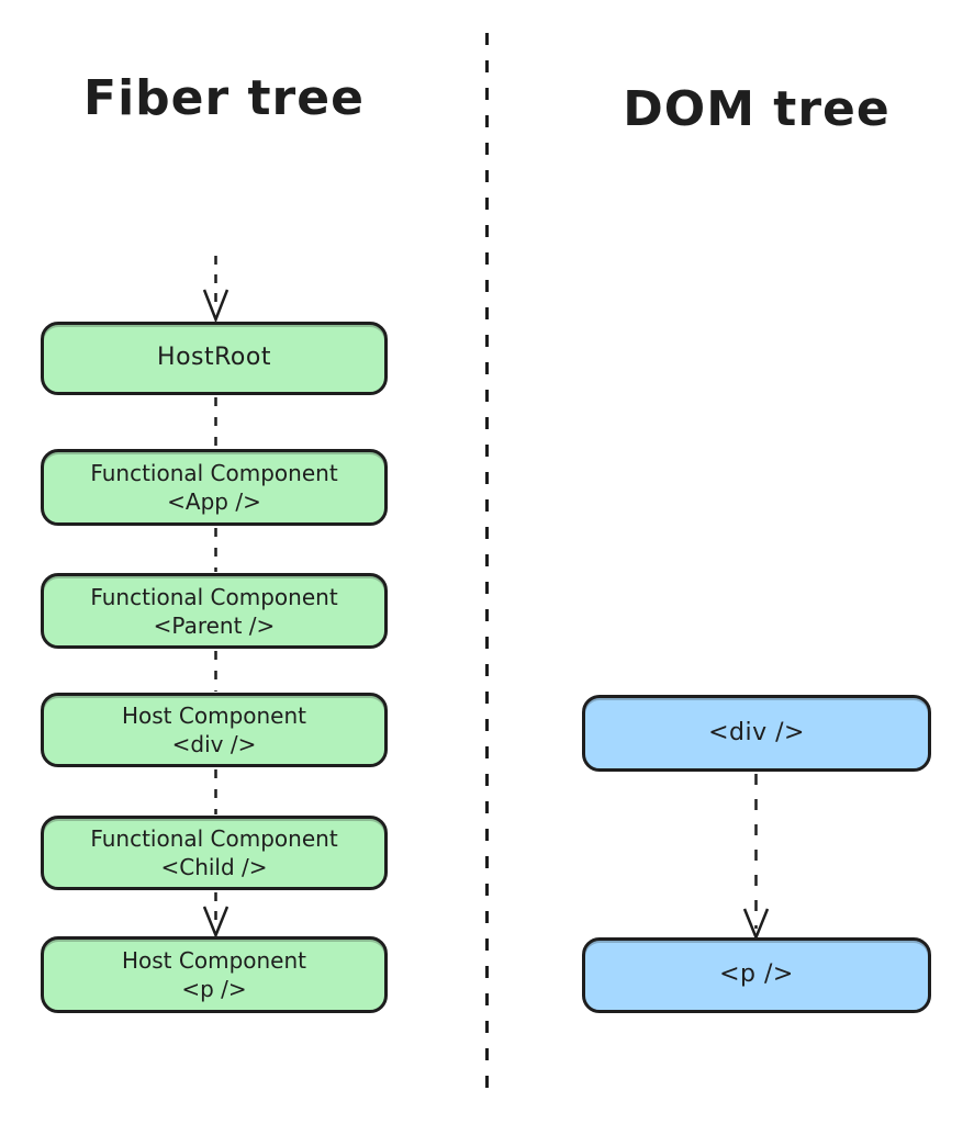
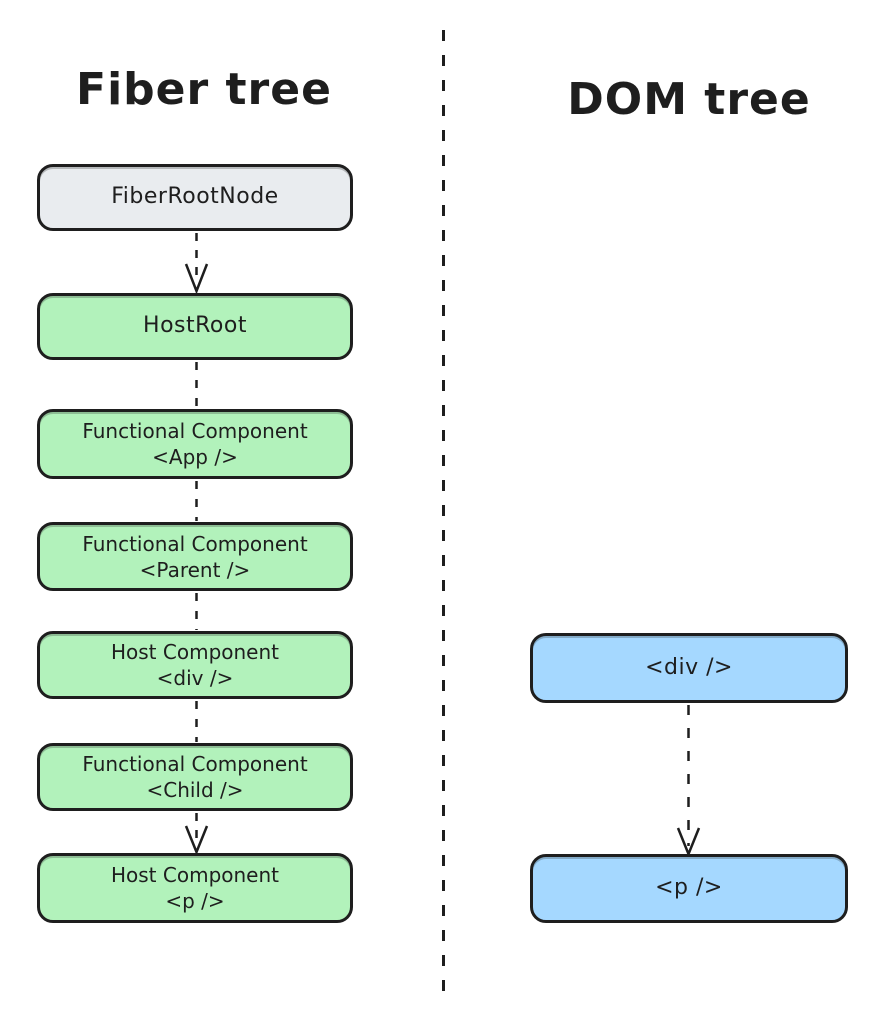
  Fiber tree
  DOM tree
+ FiberRootNode
  HostRoot
  Functional Component
  <App />
  Functional Component
  <Parent />
  Host Component
  <div />
  Functional Component
  <Child />
  Host Component
  <p />
  <div />
  <p />
